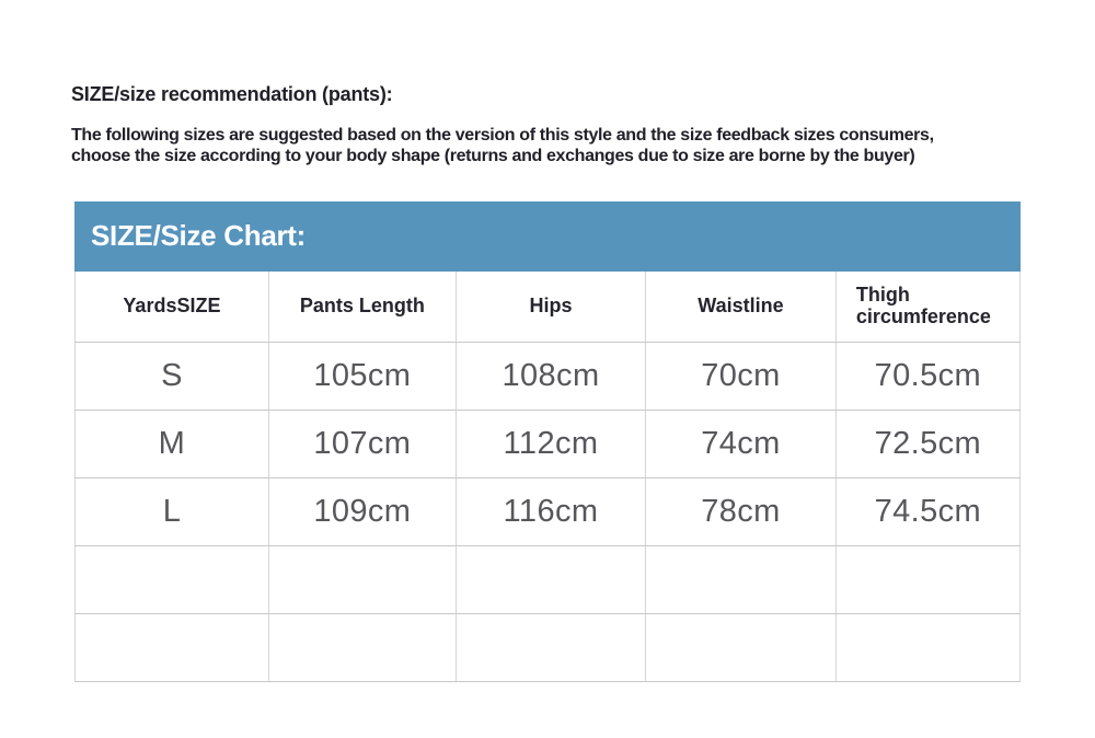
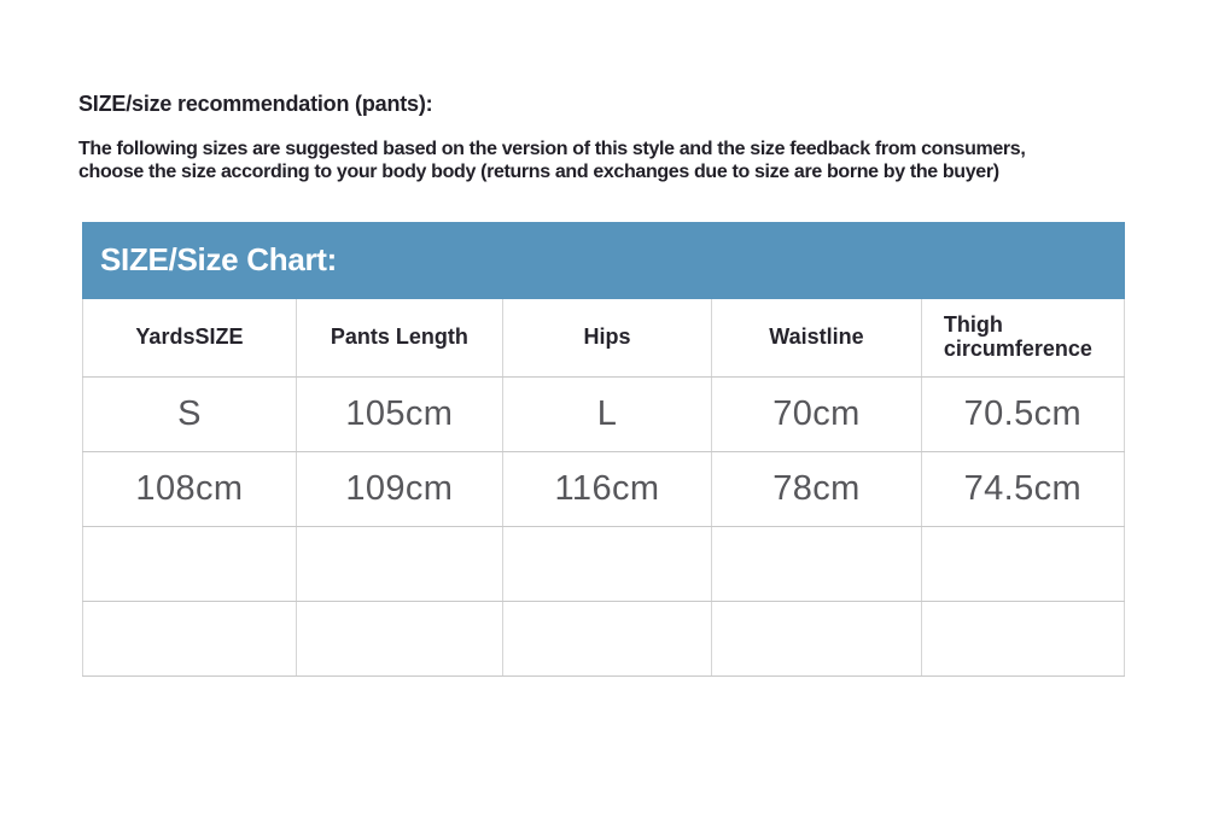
  SIZE/size recommendation (pants):
- The following sizes are suggested based on the version of this style and the size feedback sizes consumers,
+ The following sizes are suggested based on the version of this style and the size feedback from consumers,
- choose the size according to your body shape (returns and exchanges due to size are borne by the buyer)
+ choose the size according to your body body (returns and exchanges due to size are borne by the buyer)
  SIZE/Size Chart:
  YardsSIZE	Pants Length	Hips	Waistline	Thigh circumference
- S	105cm	108cm	70cm	70.5cm
+ S	105cm	L	70cm	70.5cm
- M	107cm	112cm	74cm	72.5cm
- L	109cm	116cm	78cm	74.5cm
+ 108cm	109cm	116cm	78cm	74.5cm
